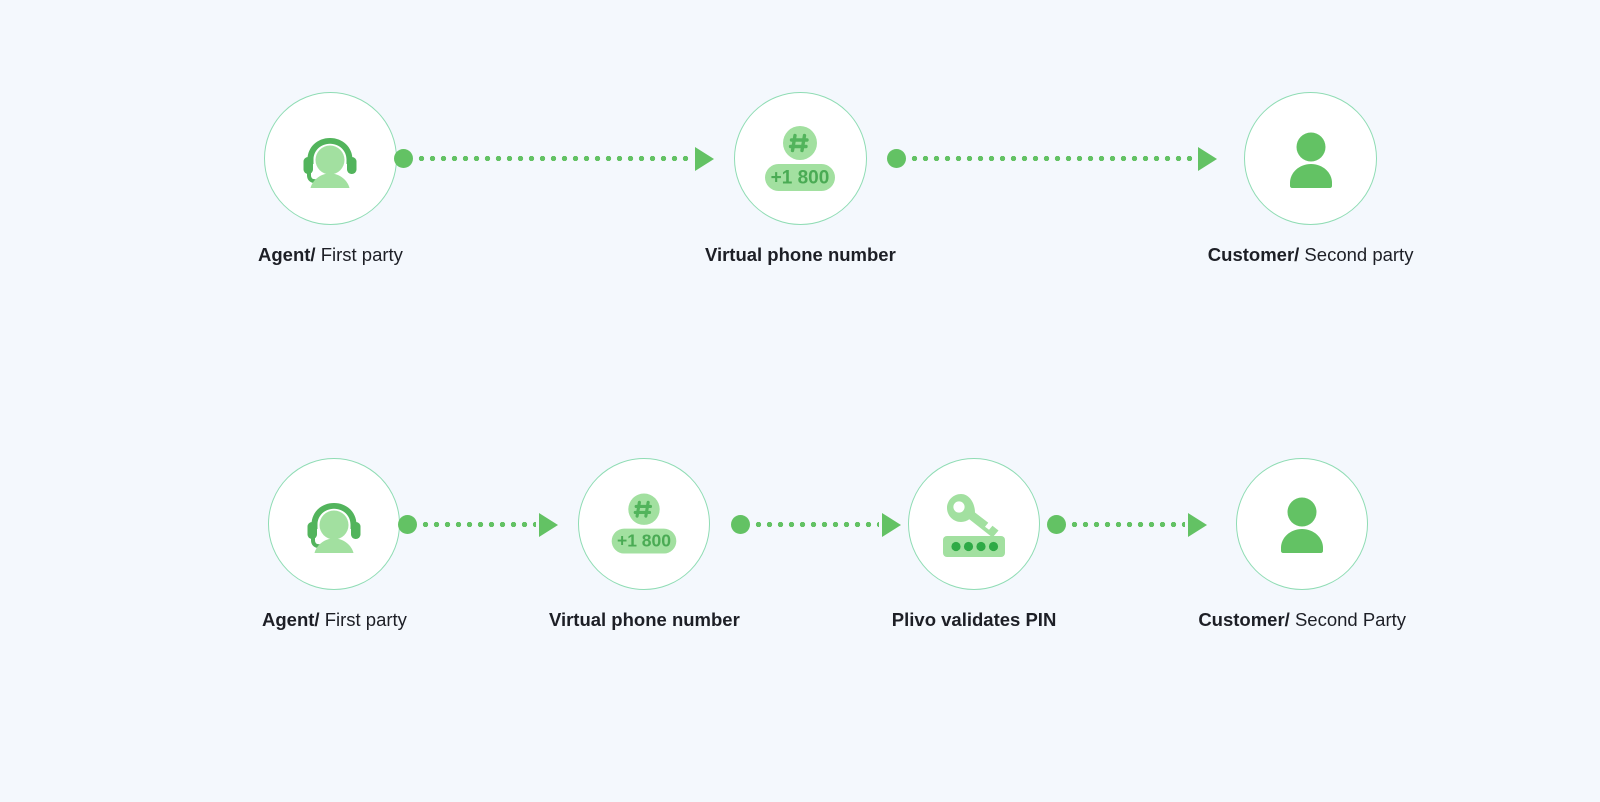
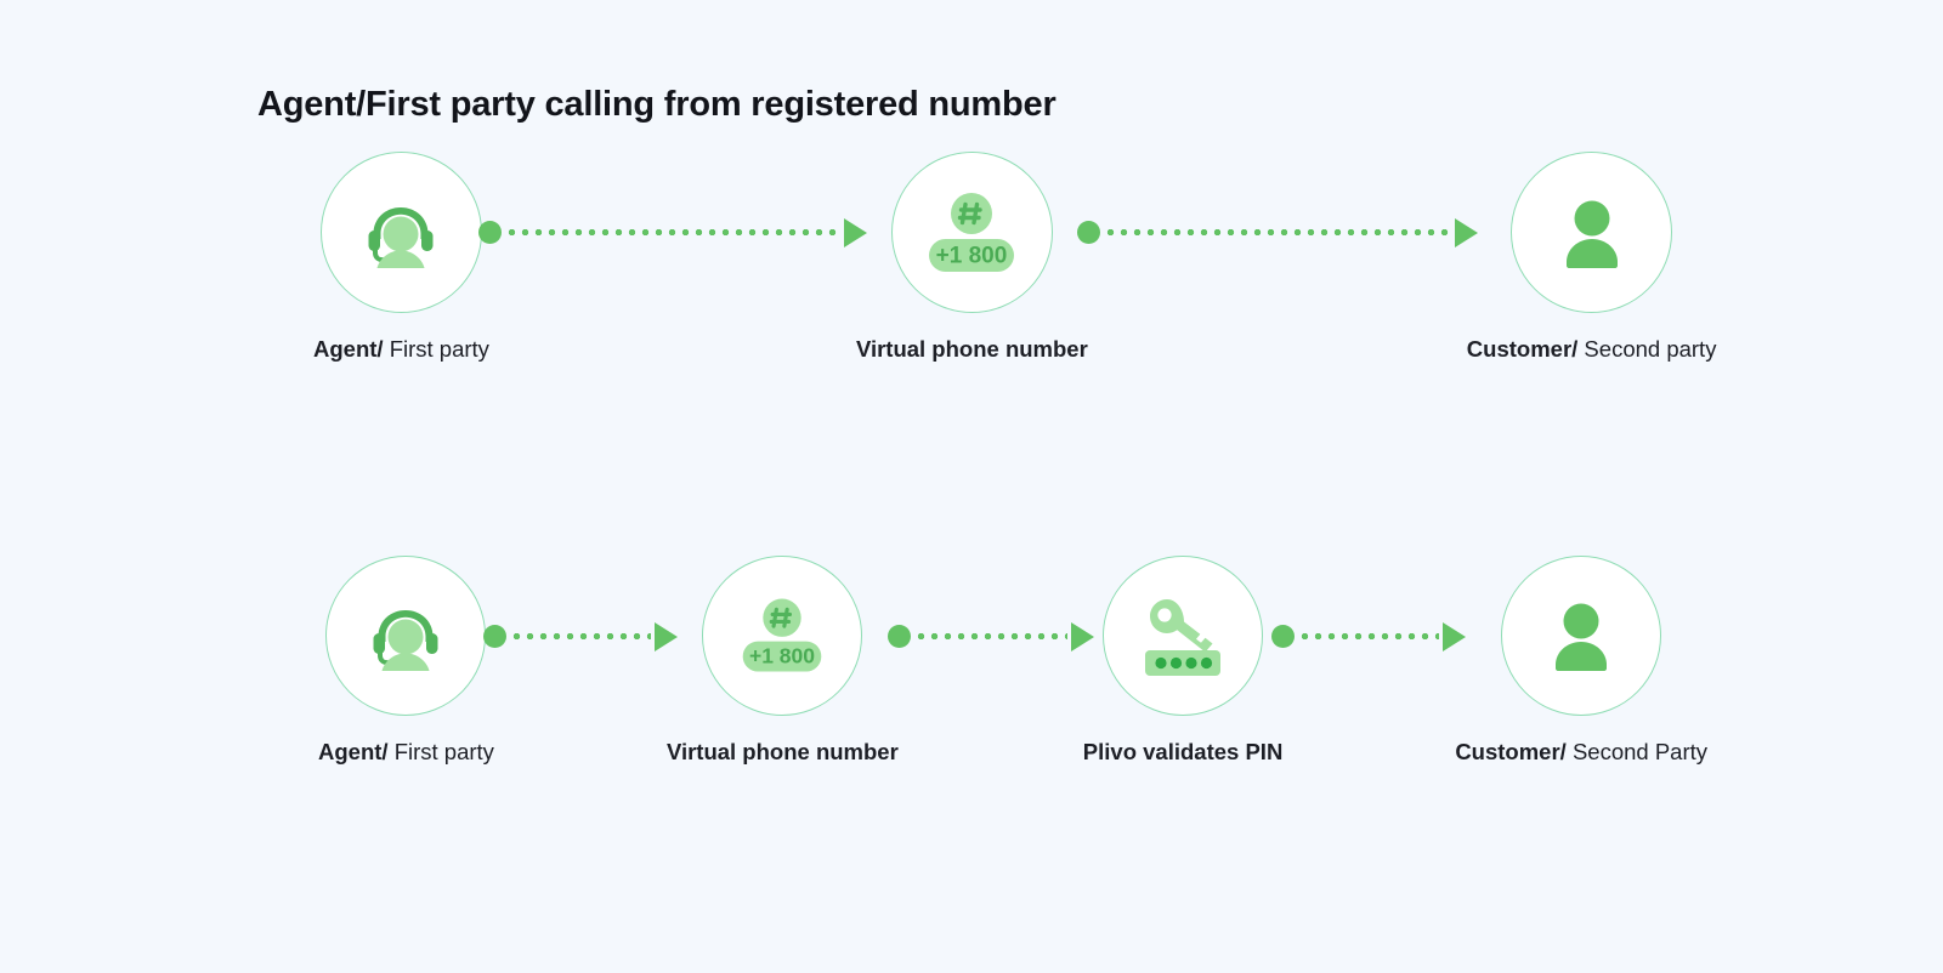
+ Agent/First party calling from registered number
  Agent/ First party
  +1 800
  Virtual phone number
  Customer/ Second party
  Agent/ First party
  +1 800
  Virtual phone number
  Plivo validates PIN
  Customer/ Second Party
